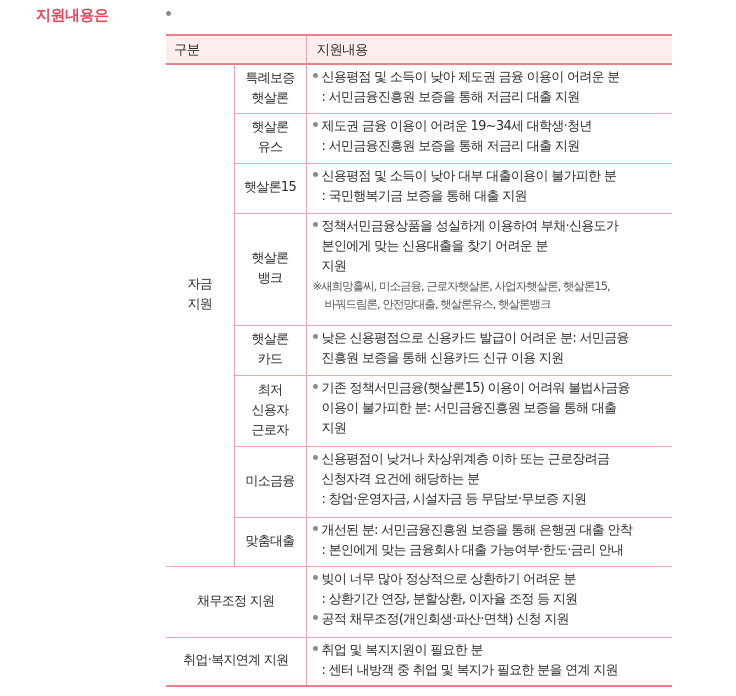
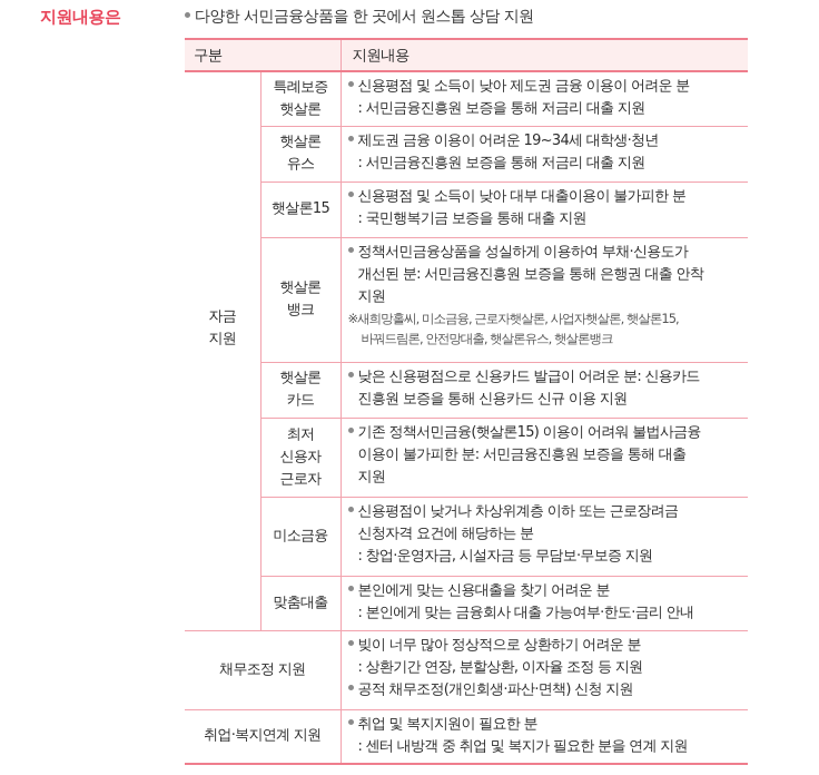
  지원내용은
+ 다양한 서민금융상품을 한 곳에서 원스톱 상담 지원
  구분	지원내용
  자금지원	특례보증햇살론	신용평점 및 소득이 낮아 제도권 금융 이용이 어려운 분: 서민금융진흥원 보증을 통해 저금리 대출 지원
  햇살론유스	제도권 금융 이용이 어려운 19~34세 대학생·청년: 서민금융진흥원 보증을 통해 저금리 대출 지원
  햇살론15	신용평점 및 소득이 낮아 대부 대출이용이 불가피한 분: 국민행복기금 보증을 통해 대출 지원
- 햇살론뱅크	정책서민금융상품을 성실하게 이용하여 부채·신용도가본인에게 맞는 신용대출을 찾기 어려운 분지원※새희망홀씨, 미소금융, 근로자햇살론, 사업자햇살론, 햇살론15,바꿔드림론, 안전망대출, 햇살론유스, 햇살론뱅크
+ 햇살론뱅크	정책서민금융상품을 성실하게 이용하여 부채·신용도가개선된 분: 서민금융진흥원 보증을 통해 은행권 대출 안착지원※새희망홀씨, 미소금융, 근로자햇살론, 사업자햇살론, 햇살론15,바꿔드림론, 안전망대출, 햇살론유스, 햇살론뱅크
- 햇살론카드	낮은 신용평점으로 신용카드 발급이 어려운 분: 서민금융진흥원 보증을 통해 신용카드 신규 이용 지원
+ 햇살론카드	낮은 신용평점으로 신용카드 발급이 어려운 분: 신용카드진흥원 보증을 통해 신용카드 신규 이용 지원
  최저신용자근로자	기존 정책서민금융(햇살론15) 이용이 어려워 불법사금융이용이 불가피한 분: 서민금융진흥원 보증을 통해 대출지원
  미소금융	신용평점이 낮거나 차상위계층 이하 또는 근로장려금신청자격 요건에 해당하는 분: 창업·운영자금, 시설자금 등 무담보·무보증 지원
- 맞춤대출	개선된 분: 서민금융진흥원 보증을 통해 은행권 대출 안착: 본인에게 맞는 금융회사 대출 가능여부·한도·금리 안내
+ 맞춤대출	본인에게 맞는 신용대출을 찾기 어려운 분: 본인에게 맞는 금융회사 대출 가능여부·한도·금리 안내
  채무조정 지원	빚이 너무 많아 정상적으로 상환하기 어려운 분: 상환기간 연장, 분할상환, 이자율 조정 등 지원공적 채무조정(개인회생·파산·면책) 신청 지원
  취업·복지연계 지원	취업 및 복지지원이 필요한 분: 센터 내방객 중 취업 및 복지가 필요한 분을 연계 지원
